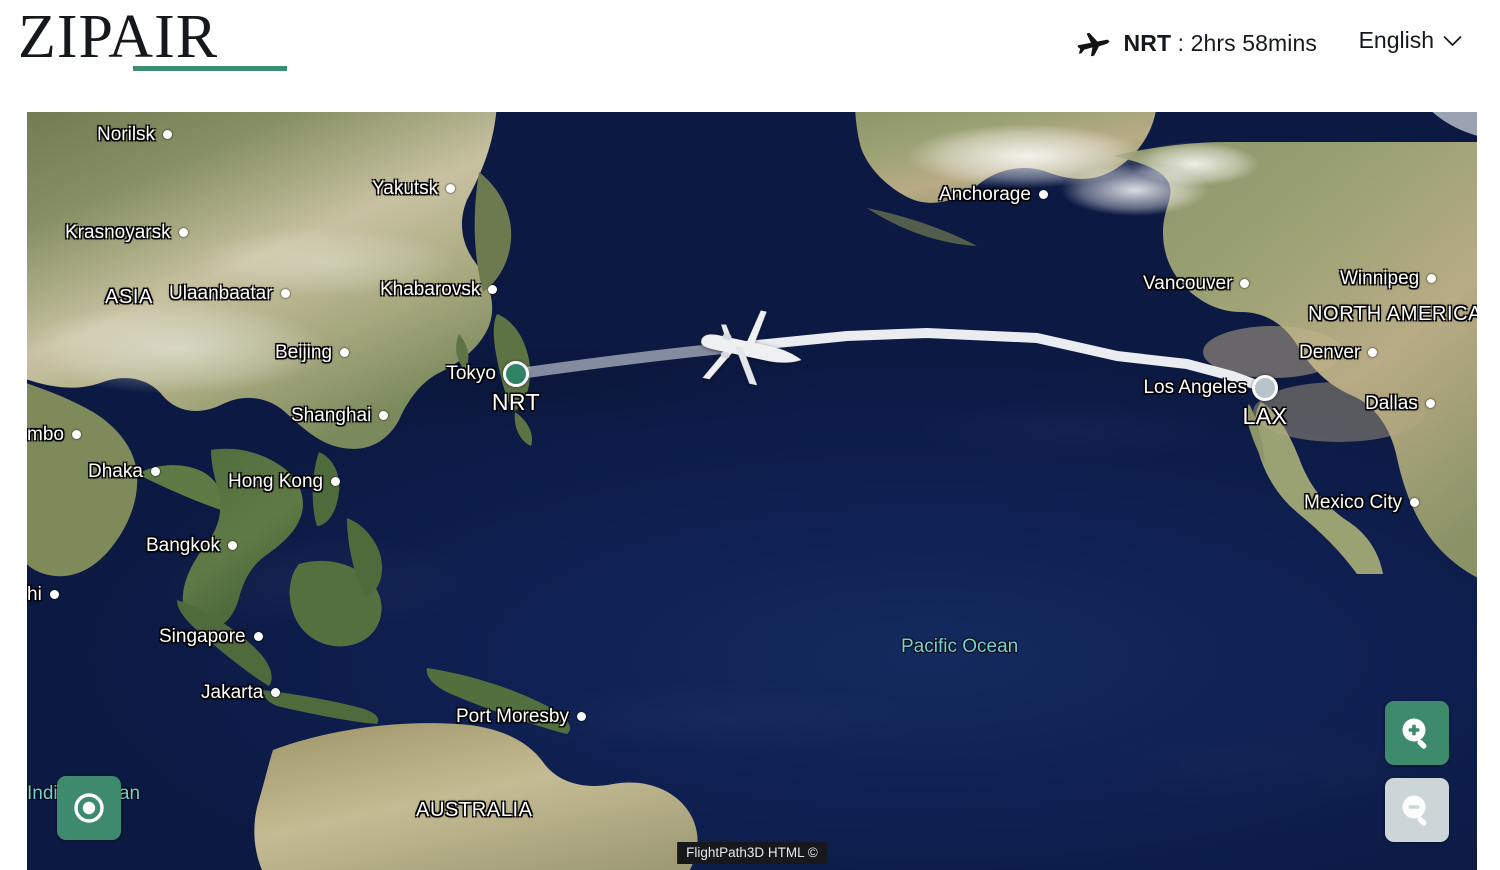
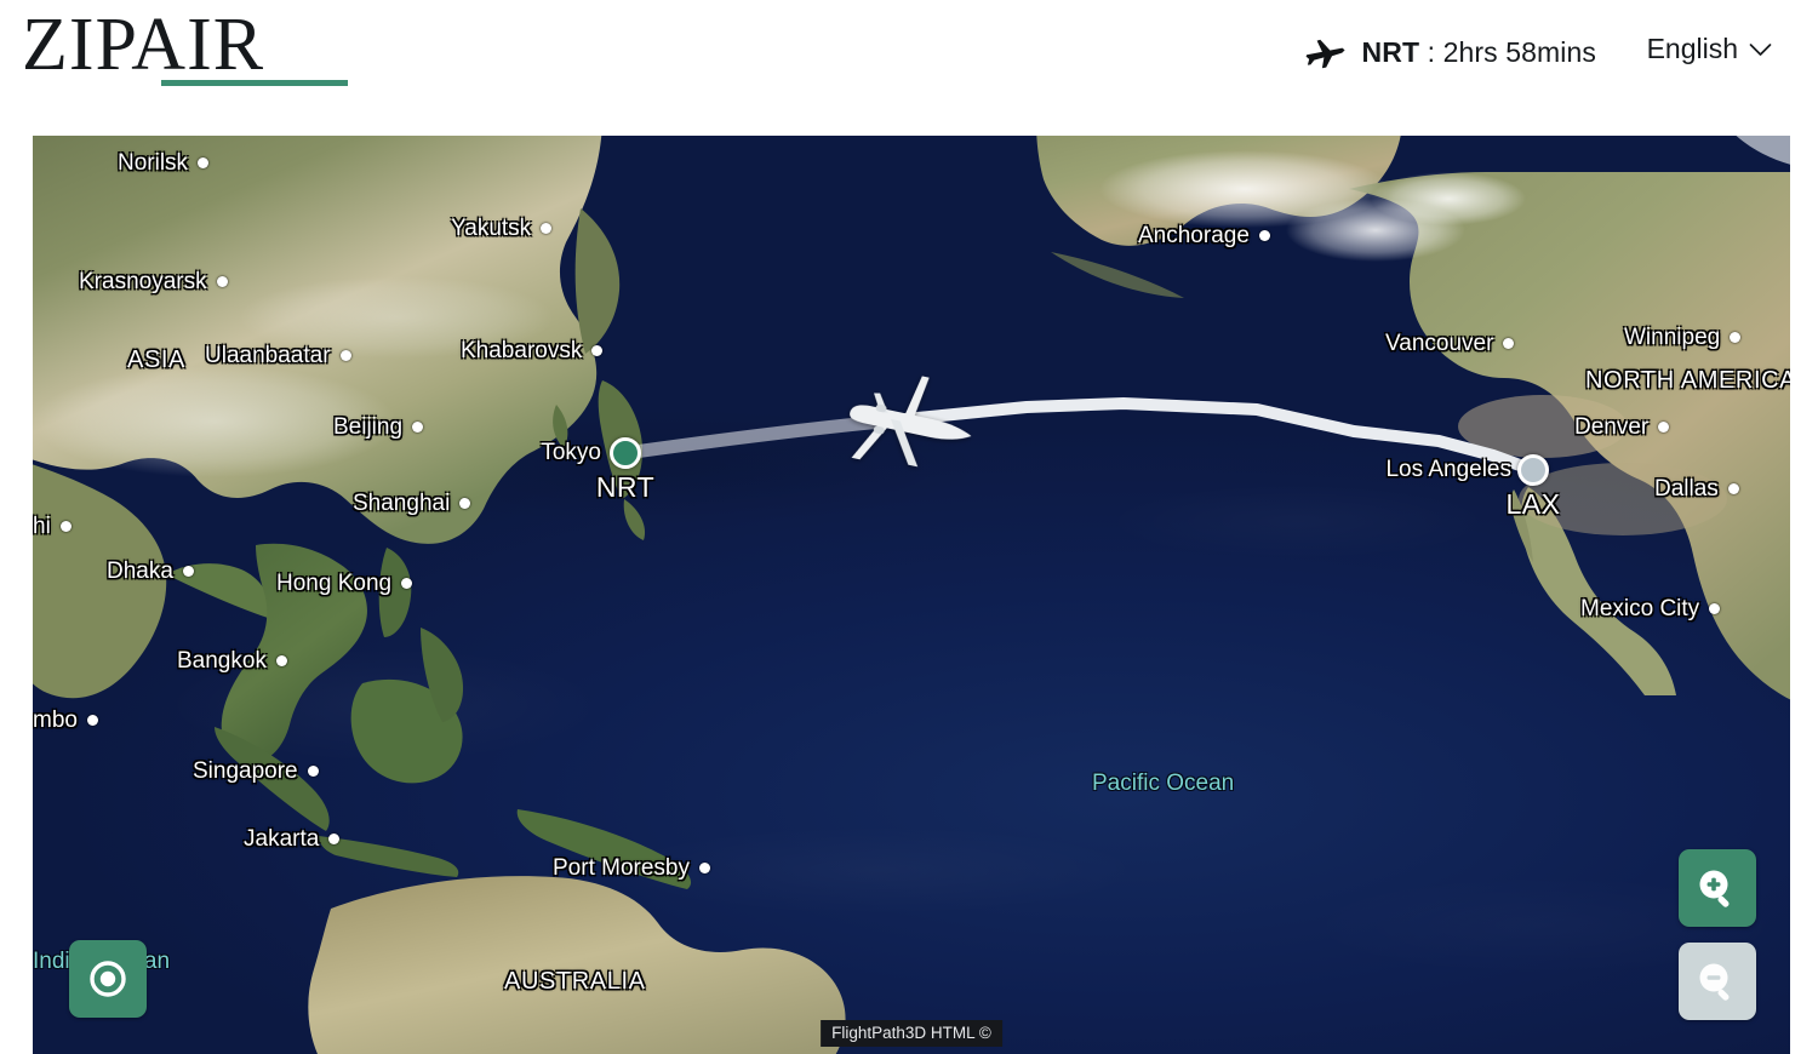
  ZIPAIR
  NRT : 2hrs 58mins
  English
  Tokyo
  NRT
  Los Angeles
  LAX
  Norilsk
  Yakutsk
  Anchorage
  Krasnoyarsk
  Winnipeg
  Vancouver
  Khabarovsk
  Ulaanbaatar
  ASIA
  NORTH AMERICA
  Denver
  Beijing
  Dallas
  Shanghai
- mbo
+ hi
  Dhaka
  Hong Kong
  Mexico City
  Bangkok
- hi
+ mbo
  Singapore
  Pacific Ocean
  Jakarta
  Port Moresby
  AUSTRALIA
  FlightPath3D HTML ©
